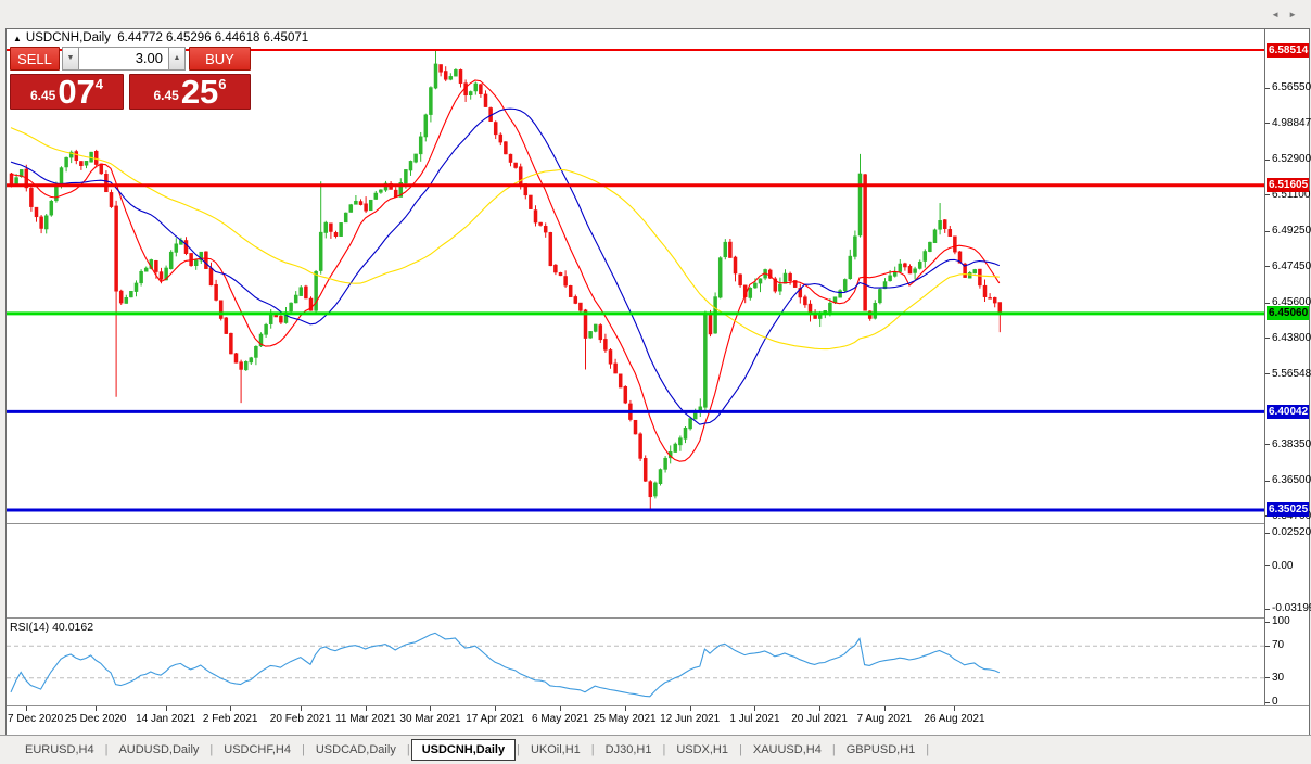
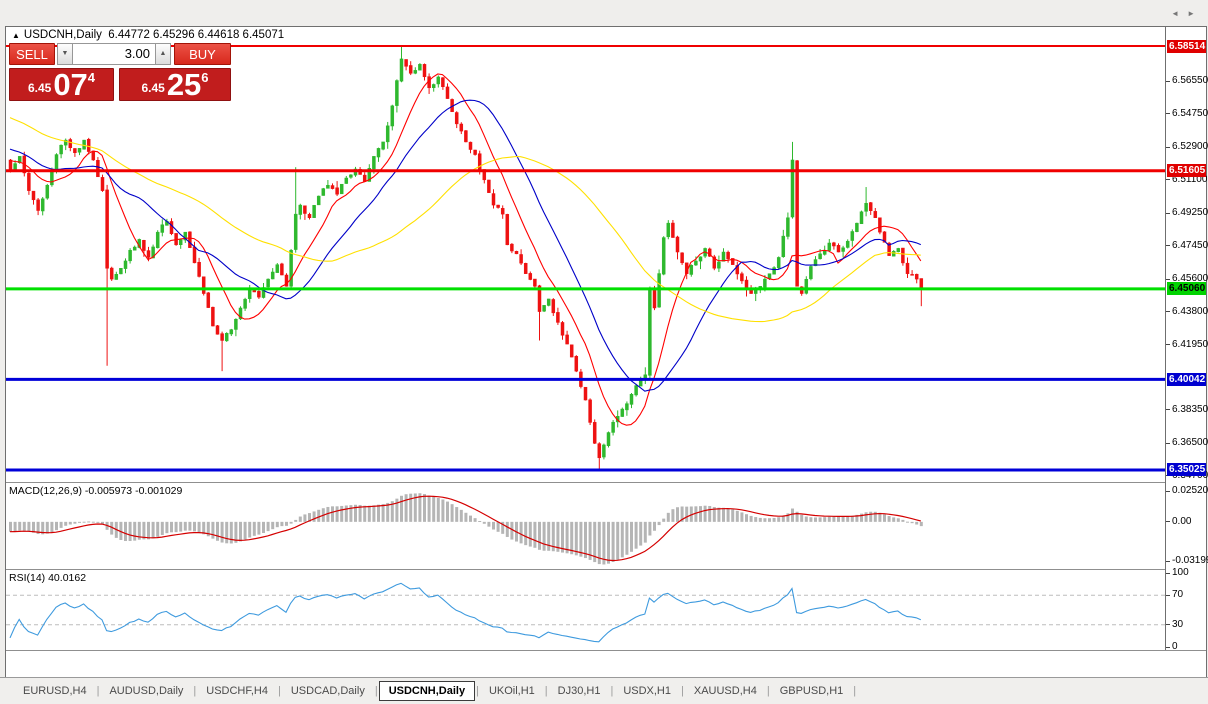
  ▲ USDCNH,Daily 6.44772 6.45296 6.44618 6.45071
  SELL
  3.00
  BUY
  6.45
  07
  4
  6.45
  25
  6
+ MACD(12,26,9) -0.005973 -0.001029
  RSI(14) 40.0162
  6.56550
- 4.98847
+ 6.54750
  6.52900
  6.51100
  6.49250
  6.47450
  6.45600
  6.43800
- 5.56548
+ 6.41950
  6.38350
  6.36500
  6.58514
  6.51605
  6.45060
  6.40042
  6.35025
  0.02520
  0.00
  -0.0319
  100
  70
  30
  0
- 7 Dec 2020
- 25 Dec 2020
- 14 Jan 2021
- 2 Feb 2021
- 20 Feb 2021
- 11 Mar 2021
- 30 Mar 2021
- 17 Apr 2021
- 6 May 2021
- 25 May 2021
- 12 Jun 2021
- 1 Jul 2021
- 20 Jul 2021
- 7 Aug 2021
- 26 Aug 2021
  EURUSD,H4
  |
  AUDUSD,Daily
  |
  USDCHF,H4
  |
  USDCAD,Daily
  |
  USDCNH,Daily
  |
  UKOil,H1
  |
  DJ30,H1
  |
  USDX,H1
  |
  XAUUSD,H4
  |
  GBPUSD,H1
  |
  ◄►
